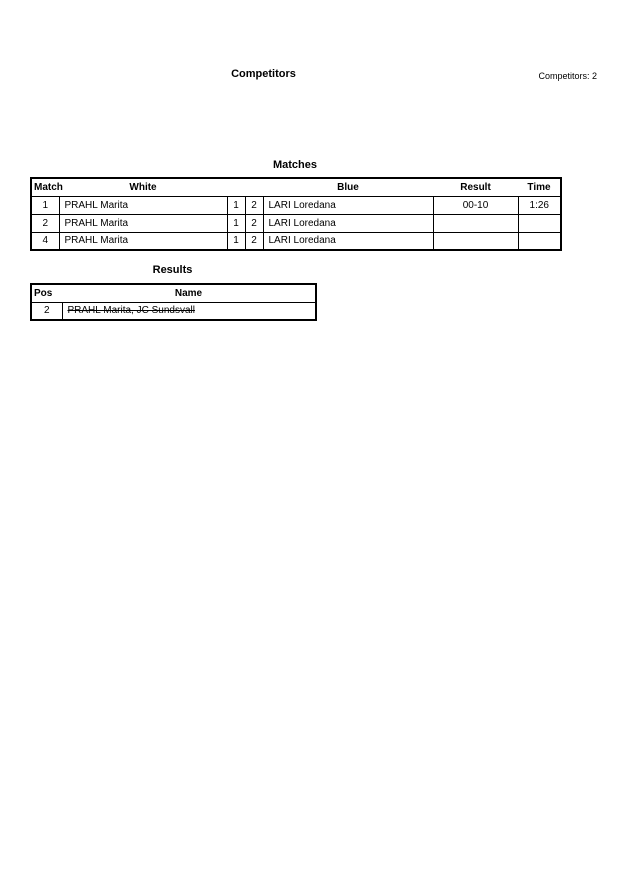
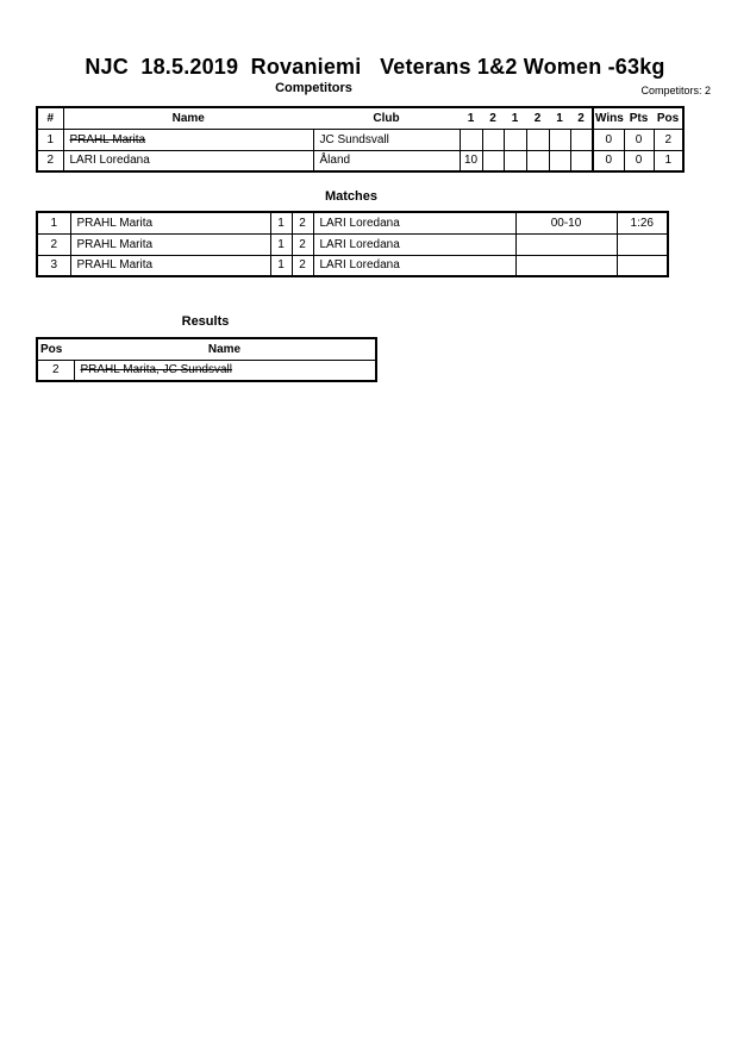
+ NJC 18.5.2019 Rovaniemi Veterans 1&2 Women -63kg
  Competitors
  Competitors: 2
+ #	Name	Club	1	2	1	2	1	2	Wins	Pts	Pos
+ 1	PRAHL Marita	JC Sundsvall							0	0	2
+ 2	LARI Loredana	Åland	10						0	0	1
  Matches
- Match	White			Blue	Result	Time
  1	PRAHL Marita	1	2	LARI Loredana	00-10	1:26
  2	PRAHL Marita	1	2	LARI Loredana
- 4	PRAHL Marita	1	2	LARI Loredana
+ 3	PRAHL Marita	1	2	LARI Loredana
  Results
  Pos	Name
  2	PRAHL Marita, JC Sundsvall
